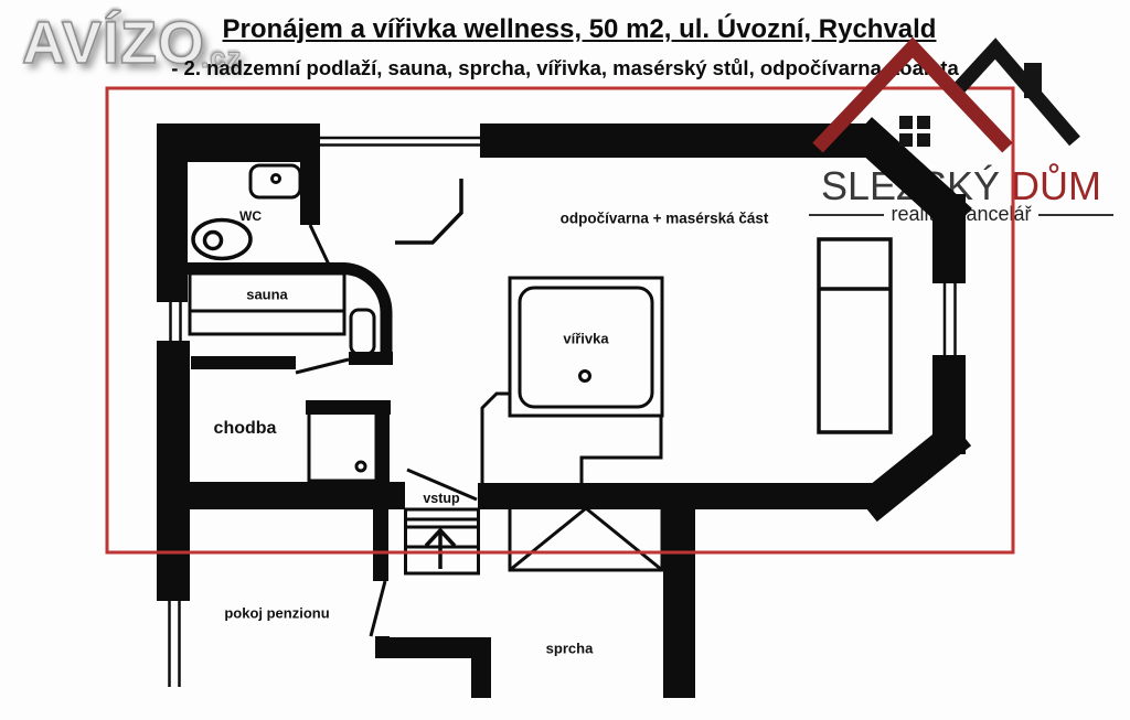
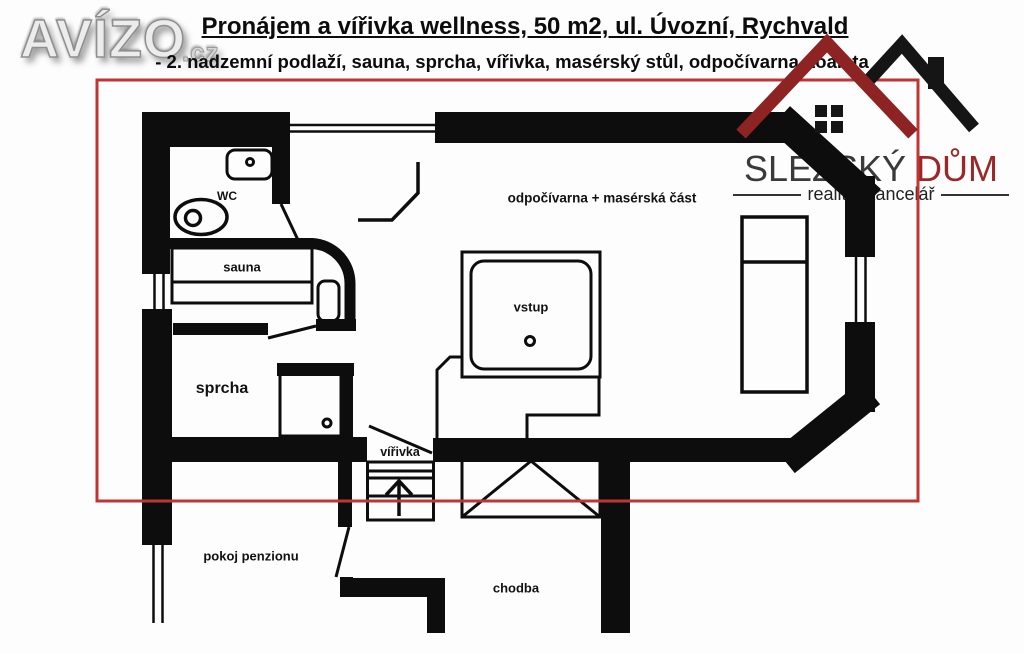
  AVÍZO.cz
  Pronájem a vířivka wellness, 50 m2, ul. Úvozní, Rychvald
  - 2. nadzemní podlaží, sauna, sprcha, vířivka, masérský stůl, odpočívarnaoata
  SLEKÝ
  DŮM
  WC
  sauna
- chodba
+ sprcha
- vířivka
+ vstup
  odpočívarna + masérská část
- vstup
+ vířivka
  pokoj penzionu
- sprcha
+ chodba
